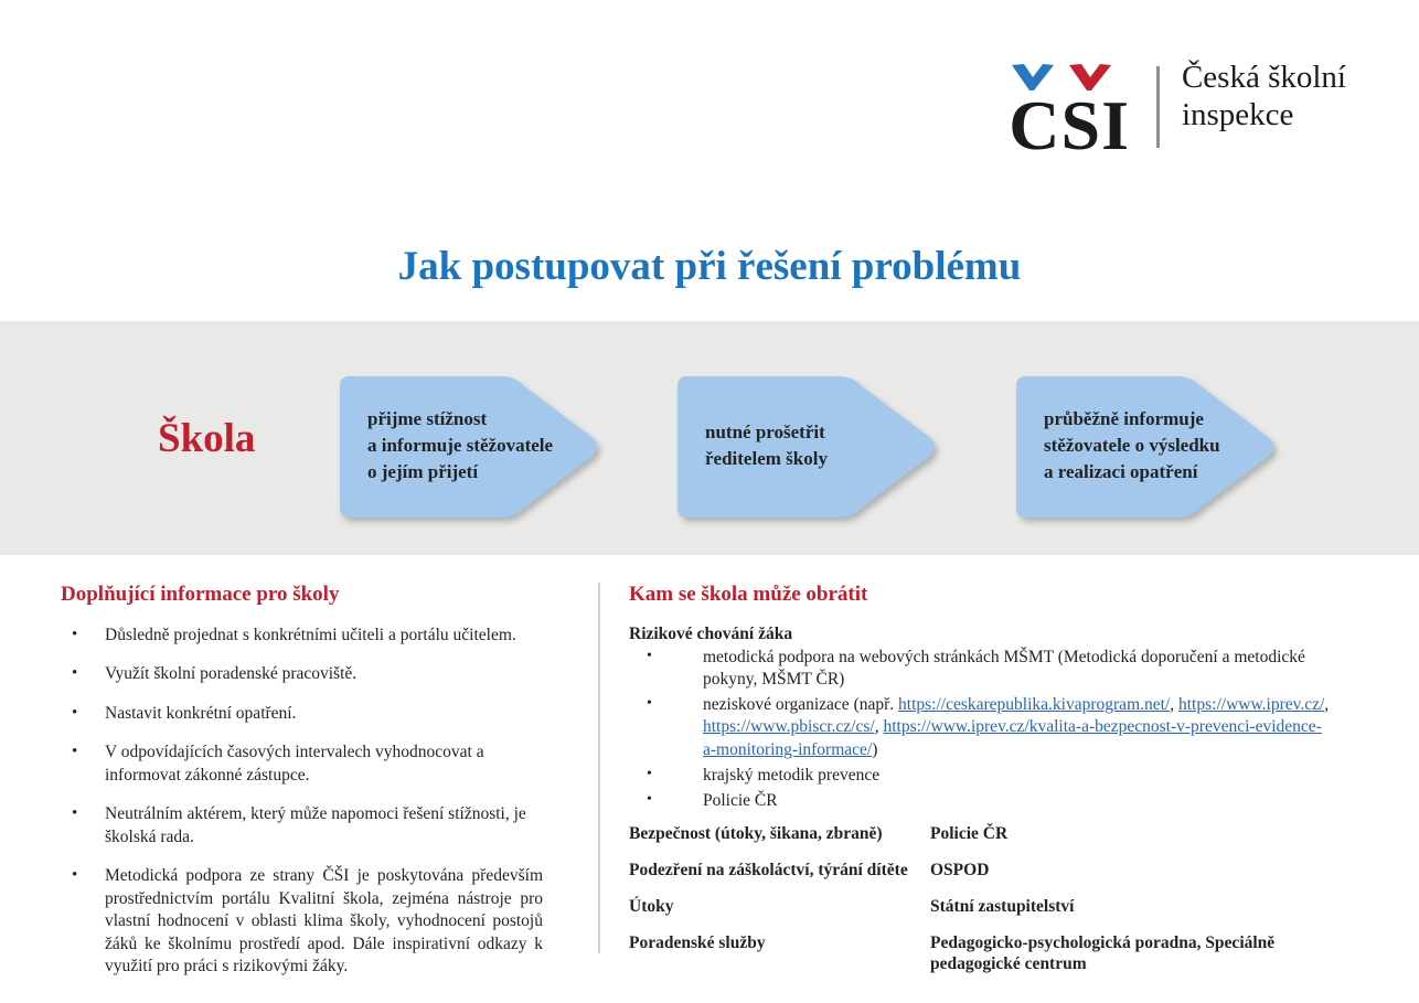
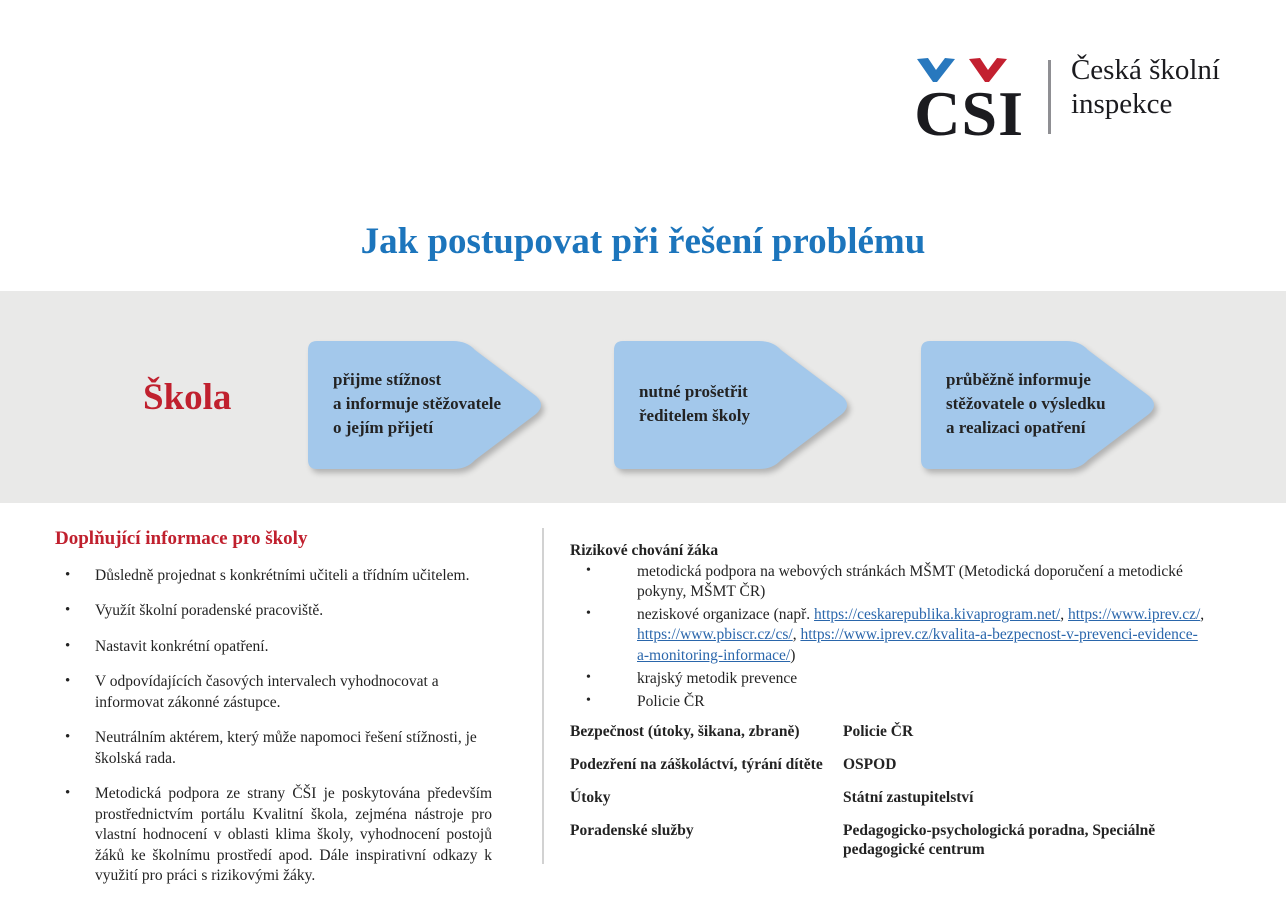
  CSI
  Česká školní
  inspekce
  Jak postupovat při řešení problému
  Škola
  přijme stížnost
  a informuje stěžovatele
  o jejím přijetí
  nutné prošetřit
  ředitelem školy
  průběžně informuje
  stěžovatele o výsledku
  a realizaci opatření
  Doplňující informace pro školy
- Důsledně projednat s konkrétními učiteli a portálu učitelem.
+ Důsledně projednat s konkrétními učiteli a třídním učitelem.
  Využít školní poradenské pracoviště.
  Nastavit konkrétní opatření.
  V odpovídajících časových intervalech vyhodnocovat a informovat zákonné zástupce.
  Neutrálním aktérem, který může napomoci řešení stížnosti, je školská rada.
  Metodická podpora ze strany ČŠI je poskytována především prostřednictvím portálu Kvalitní škola, zejména nástroje pro vlastní hodnocení v oblasti klima školy, vyhodnocení postojů žáků ke školnímu prostředí apod. Dále inspirativní odkazy k využití pro práci s rizikovými žáky.
- Kam se škola může obrátit
  Rizikové chování žáka
  metodická podpora na webových stránkách MŠMT (Metodická doporučení a metodické pokyny, MŠMT ČR)
  neziskové organizace (např. https://ceskarepublika.kivaprogram.net/, https://www.iprev.cz/,
  https://www.pbiscr.cz/cs/, https://www.iprev.cz/kvalita-a-bezpecnost-v-prevenci-evidence-
  a-monitoring-informace/)
  krajský metodik prevence
  Policie ČR
  Bezpečnost (útoky, šikana, zbraně)
  Policie ČR
  Podezření na záškoláctví, týrání dítěte
  OSPOD
  Útoky
  Státní zastupitelství
  Poradenské služby
  Pedagogicko-psychologická poradna, Speciálně pedagogické centrum
